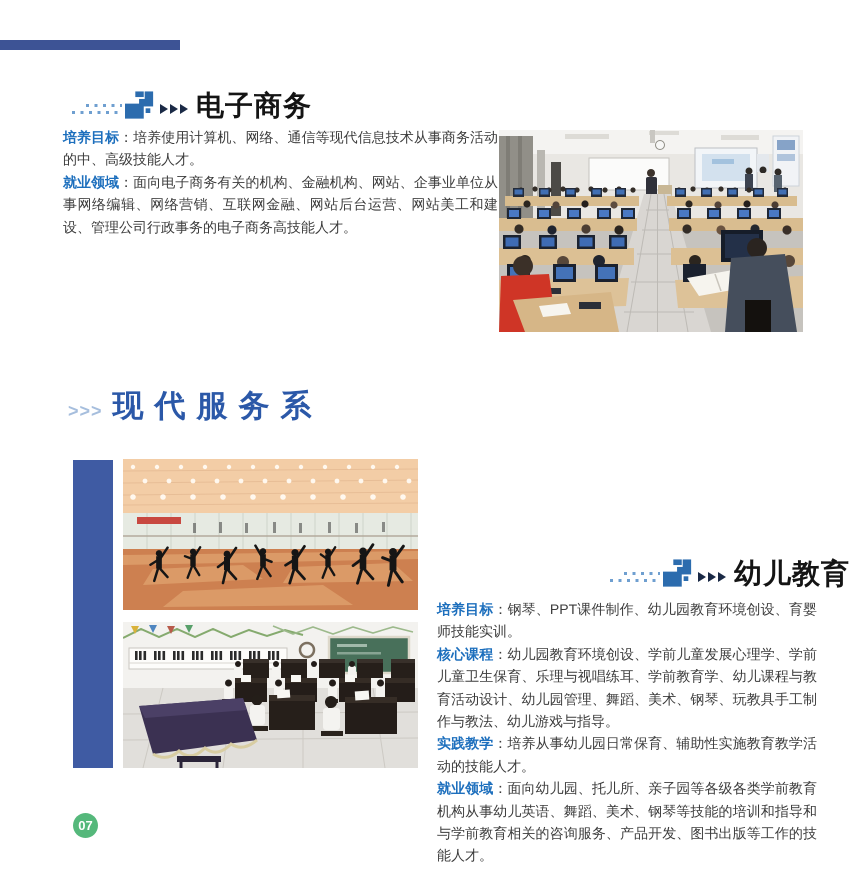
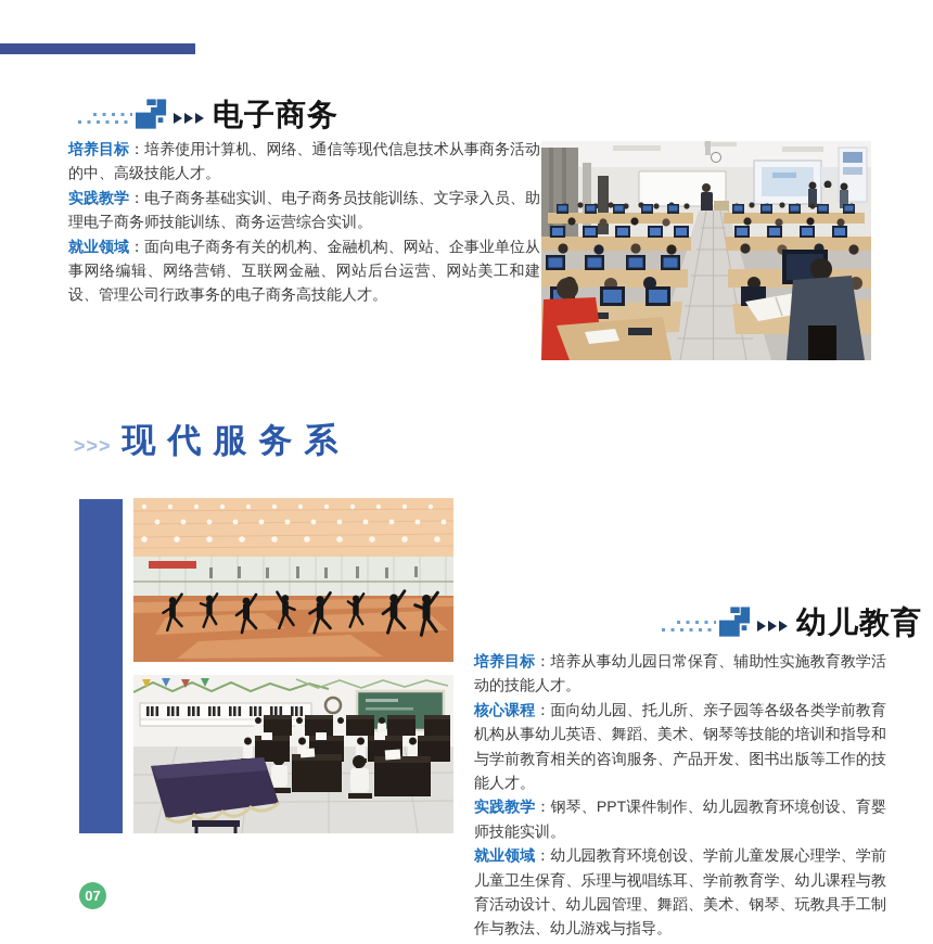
  电子商务
  培养目标：培养使用计算机、网络、通信等现代信息技术从事商务活动的中、高级技能人才。
+ 实践教学：电子商务基础实训、电子商务员技能训练、文字录入员、助理电子商务师技能训练、商务运营综合实训。
  就业领域：面向电子商务有关的机构、金融机构、网站、企事业单位从事网络编辑、网络营销、互联网金融、网站后台运营、网站美工和建设、管理公司行政事务的电子商务高技能人才。
  >>>
  现代服务系
  幼儿教育
- 培养目标：钢琴、PPT课件制作、幼儿园教育环境创设、育婴师技能实训。
+ 培养目标：培养从事幼儿园日常保育、辅助性实施教育教学活动的技能人才。
- 核心课程：幼儿园教育环境创设、学前儿童发展心理学、学前儿童卫生保育、乐理与视唱练耳、学前教育学、幼儿课程与教育活动设计、幼儿园管理、舞蹈、美术、钢琴、玩教具手工制作与教法、幼儿游戏与指导。
+ 核心课程：面向幼儿园、托儿所、亲子园等各级各类学前教育机构从事幼儿英语、舞蹈、美术、钢琴等技能的培训和指导和与学前教育相关的咨询服务、产品开发、图书出版等工作的技能人才。
- 实践教学：培养从事幼儿园日常保育、辅助性实施教育教学活动的技能人才。
+ 实践教学：钢琴、PPT课件制作、幼儿园教育环境创设、育婴师技能实训。
- 就业领域：面向幼儿园、托儿所、亲子园等各级各类学前教育机构从事幼儿英语、舞蹈、美术、钢琴等技能的培训和指导和与学前教育相关的咨询服务、产品开发、图书出版等工作的技能人才。
+ 就业领域：幼儿园教育环境创设、学前儿童发展心理学、学前儿童卫生保育、乐理与视唱练耳、学前教育学、幼儿课程与教育活动设计、幼儿园管理、舞蹈、美术、钢琴、玩教具手工制作与教法、幼儿游戏与指导。
  07
